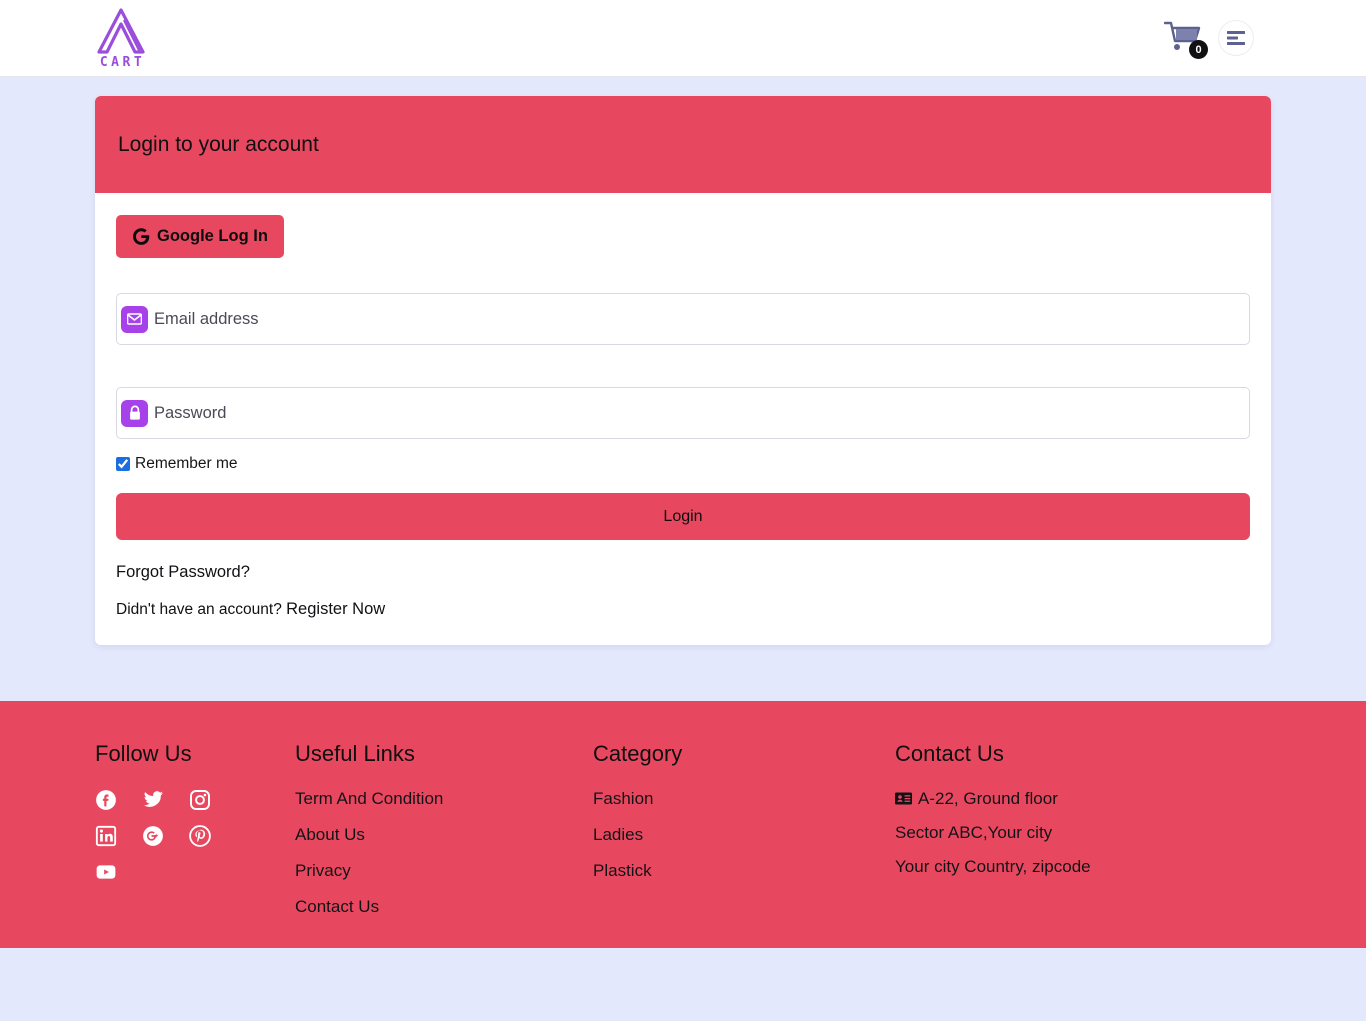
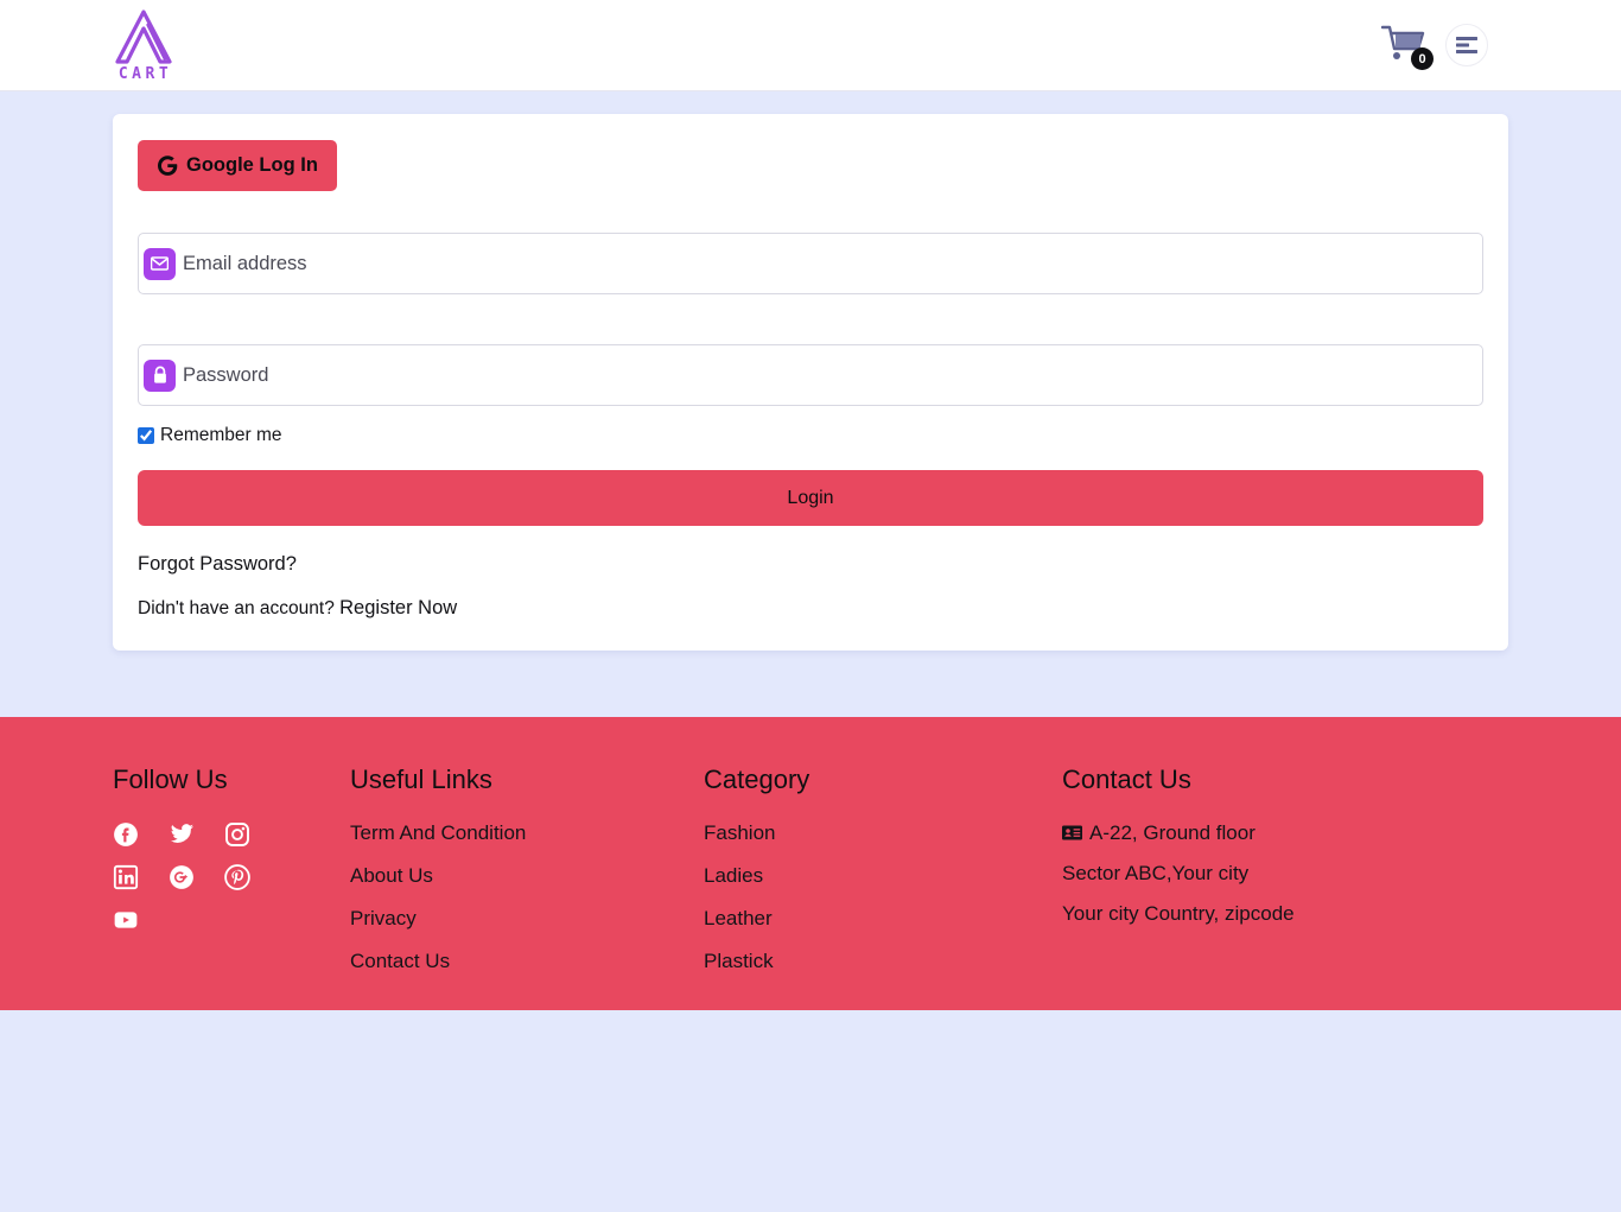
  CART
  0
- Login to your account
  Google Log In
  Email address
  Password
  Remember me
  Login
  Forgot Password?
  Didn't have an account? Register Now
  Follow Us
  Useful Links
  Term And Condition
  About Us
  Privacy
  Contact Us
  Category
  Fashion
  Ladies
+ Leather
  Plastick
  Contact Us
  A-22, Ground floor
  Sector ABC,Your city
  Your city Country, zipcode
